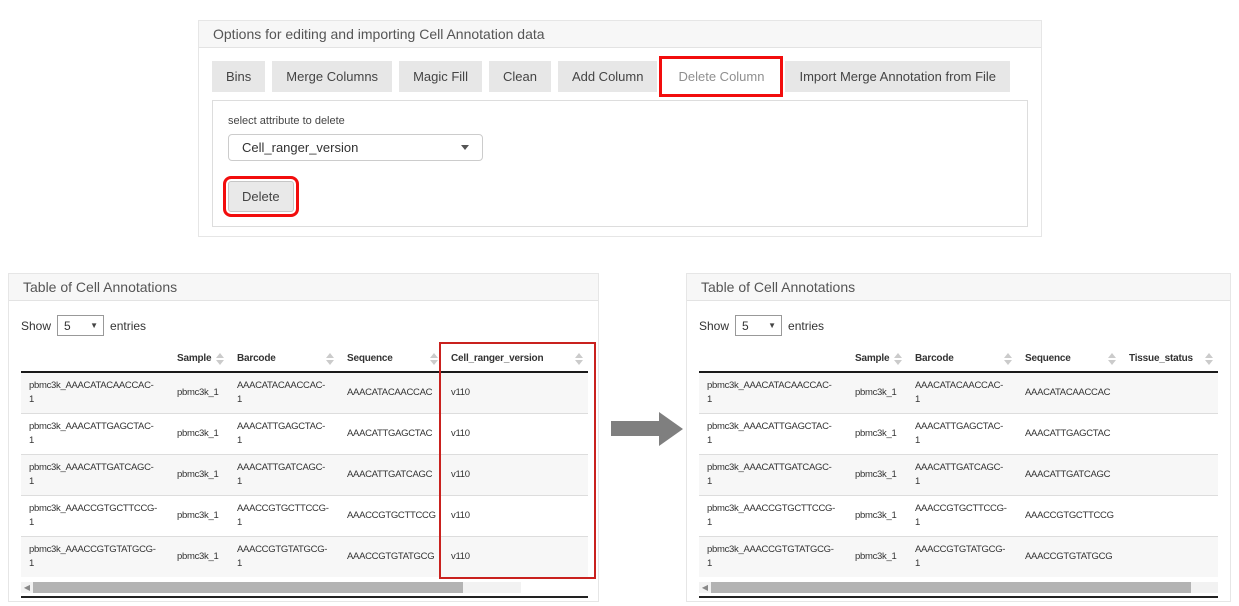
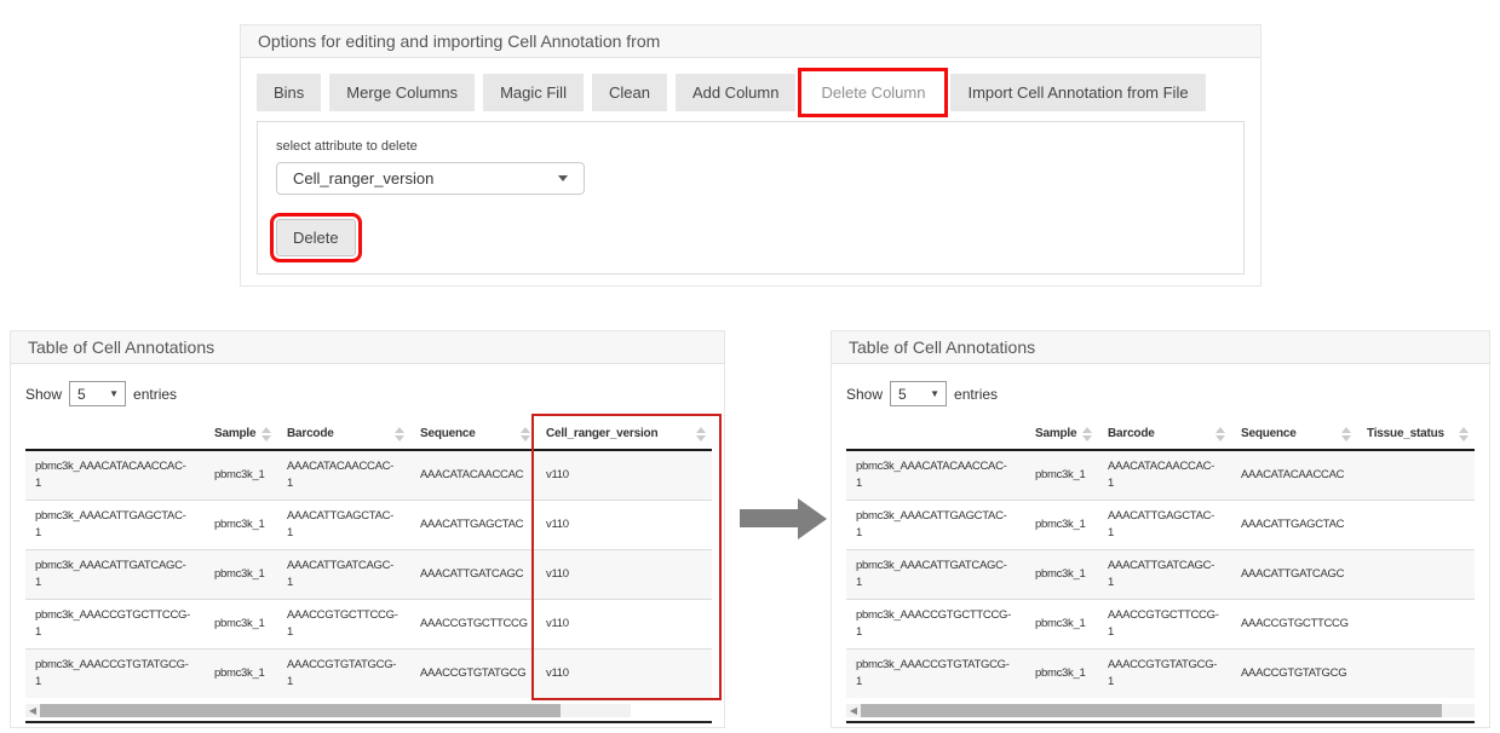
- Options for editing and importing Cell Annotation data
+ Options for editing and importing Cell Annotation from
  Bins
  Merge Columns
  Magic Fill
  Clean
  Add Column
  Delete Column
- Import Merge Annotation from File
+ Import Cell Annotation from File
  select attribute to delete
  Cell_ranger_version
  Delete
  Table of Cell Annotations
  Show
  5
  ▼
  entries
  	Sample	Barcode	Sequence	Cell_ranger_version
  pbmc3k_AAACATACAACCAC-1	pbmc3k_1	AAACATACAACCAC-1	AAACATACAACCAC	v110
  pbmc3k_AAACATTGAGCTAC-1	pbmc3k_1	AAACATTGAGCTAC-1	AAACATTGAGCTAC	v110
  pbmc3k_AAACATTGATCAGC-1	pbmc3k_1	AAACATTGATCAGC-1	AAACATTGATCAGC	v110
  pbmc3k_AAACCGTGCTTCCG-1	pbmc3k_1	AAACCGTGCTTCCG-1	AAACCGTGCTTCCG	v110
  pbmc3k_AAACCGTGTATGCG-1	pbmc3k_1	AAACCGTGTATGCG-1	AAACCGTGTATGCG	v110
  ◀
  Table of Cell Annotations
  Show
  5
  ▼
  entries
  	Sample	Barcode	Sequence	Tissue_status
  pbmc3k_AAACATACAACCAC-1	pbmc3k_1	AAACATACAACCAC-1	AAACATACAACCAC
  pbmc3k_AAACATTGAGCTAC-1	pbmc3k_1	AAACATTGAGCTAC-1	AAACATTGAGCTAC
  pbmc3k_AAACATTGATCAGC-1	pbmc3k_1	AAACATTGATCAGC-1	AAACATTGATCAGC
  pbmc3k_AAACCGTGCTTCCG-1	pbmc3k_1	AAACCGTGCTTCCG-1	AAACCGTGCTTCCG
  pbmc3k_AAACCGTGTATGCG-1	pbmc3k_1	AAACCGTGTATGCG-1	AAACCGTGTATGCG
  ◀
